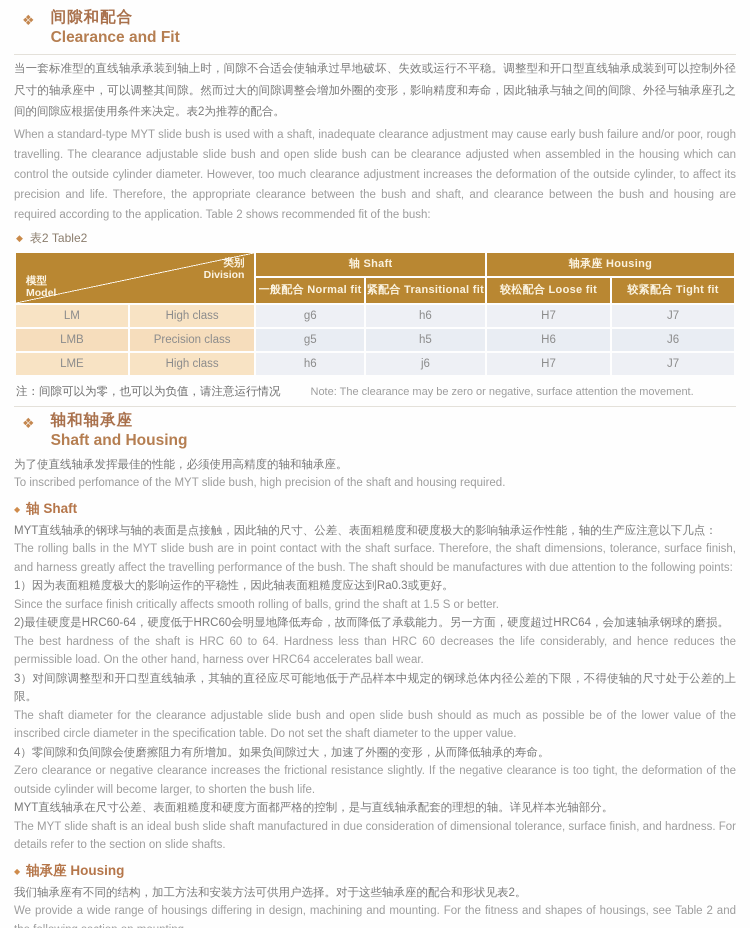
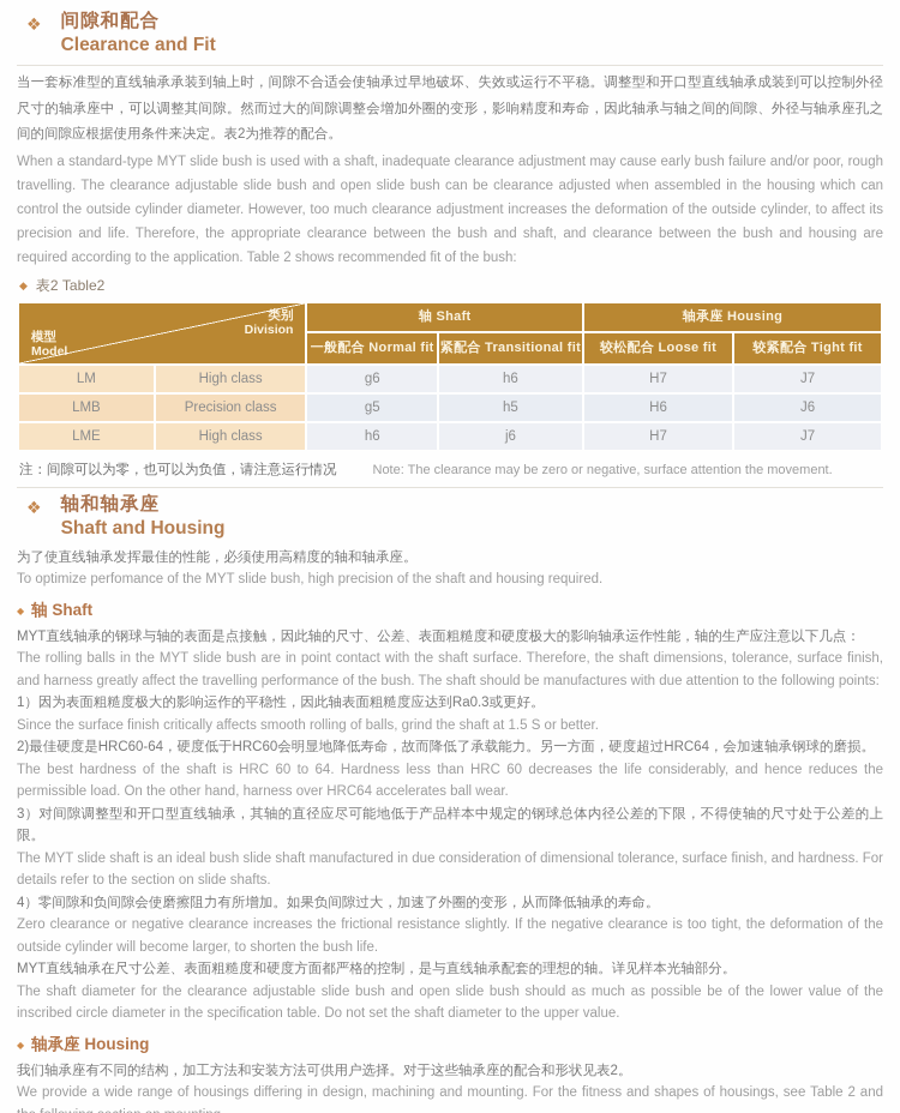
  ❖
  间隙和配合
  Clearance and Fit
  当一套标准型的直线轴承承装到轴上时，间隙不合适会使轴承过早地破坏、失效或运行不平稳。调整型和开口型直线轴承成装到可以控制外径尺寸的轴承座中，可以调整其间隙。然而过大的间隙调整会增加外圈的变形，影响精度和寿命，因此轴承与轴之间的间隙、外径与轴承座孔之间的间隙应根据使用条件来决定。表2为推荐的配合。
  When a standard-type MYT slide bush is used with a shaft, inadequate clearance adjustment may cause early bush failure and/or poor, rough travelling. The clearance adjustable slide bush and open slide bush can be clearance adjusted when assembled in the housing which can control the outside cylinder diameter. However, too much clearance adjustment increases the deformation of the outside cylinder, to affect its precision and life. Therefore, the appropriate clearance between the bush and shaft, and clearance between the bush and housing are required according to the application. Table 2 shows recommended fit of the bush:
  ◆
  表2 Table2
  类别 Division 模型 Model	轴 Shaft	轴承座 Housing
  一般配合 Normal fit	紧配合 Transitional fit	较松配合 Loose fit	较紧配合 Tight fit
  LM	High class	g6	h6	H7	J7
  LMB	Precision class	g5	h5	H6	J6
  LME	High class	h6	j6	H7	J7
  注：间隙可以为零，也可以为负值，请注意运行情况
  Note: The clearance may be zero or negative, surface attention the movement.
  ❖
  轴和轴承座
  Shaft and Housing
  为了使直线轴承发挥最佳的性能，必须使用高精度的轴和轴承座。
- To inscribed perfomance of the MYT slide bush, high precision of the shaft and housing required.
+ To optimize perfomance of the MYT slide bush, high precision of the shaft and housing required.
  ◆
  轴 Shaft
  MYT直线轴承的钢球与轴的表面是点接触，因此轴的尺寸、公差、表面粗糙度和硬度极大的影响轴承运作性能，轴的生产应注意以下几点：
  The rolling balls in the MYT slide bush are in point contact with the shaft surface. Therefore, the shaft dimensions, tolerance, surface finish, and harness greatly affect the travelling performance of the bush. The shaft should be manufactures with due attention to the following points:
  1）因为表面粗糙度极大的影响运作的平稳性，因此轴表面粗糙度应达到Ra0.3或更好。
  Since the surface finish critically affects smooth rolling of balls, grind the shaft at 1.5 S or better.
  2)最佳硬度是HRC60-64，硬度低于HRC60会明显地降低寿命，故而降低了承载能力。另一方面，硬度超过HRC64，会加速轴承钢球的磨损。
  The best hardness of the shaft is HRC 60 to 64. Hardness less than HRC 60 decreases the life considerably, and hence reduces the permissible load. On the other hand, harness over HRC64 accelerates ball wear.
  3）对间隙调整型和开口型直线轴承，其轴的直径应尽可能地低于产品样本中规定的钢球总体内径公差的下限，不得使轴的尺寸处于公差的上限。
- The shaft diameter for the clearance adjustable slide bush and open slide bush should as much as possible be of the lower value of the inscribed circle diameter in the specification table. Do not set the shaft diameter to the upper value.
+ The MYT slide shaft is an ideal bush slide shaft manufactured in due consideration of dimensional tolerance, surface finish, and hardness. For details refer to the section on slide shafts.
  4）零间隙和负间隙会使磨擦阻力有所增加。如果负间隙过大，加速了外圈的变形，从而降低轴承的寿命。
  Zero clearance or negative clearance increases the frictional resistance slightly. If the negative clearance is too tight, the deformation of the outside cylinder will become larger, to shorten the bush life.
  MYT直线轴承在尺寸公差、表面粗糙度和硬度方面都严格的控制，是与直线轴承配套的理想的轴。详见样本光轴部分。
- The MYT slide shaft is an ideal bush slide shaft manufactured in due consideration of dimensional tolerance, surface finish, and hardness. For details refer to the section on slide shafts.
+ The shaft diameter for the clearance adjustable slide bush and open slide bush should as much as possible be of the lower value of the inscribed circle diameter in the specification table. Do not set the shaft diameter to the upper value.
  ◆
  轴承座 Housing
  我们轴承座有不同的结构，加工方法和安装方法可供用户选择。对于这些轴承座的配合和形状见表2。
  We provide a wide range of housings differing in design, machining and mounting. For the fitness and shapes of housings, see Table 2 and
